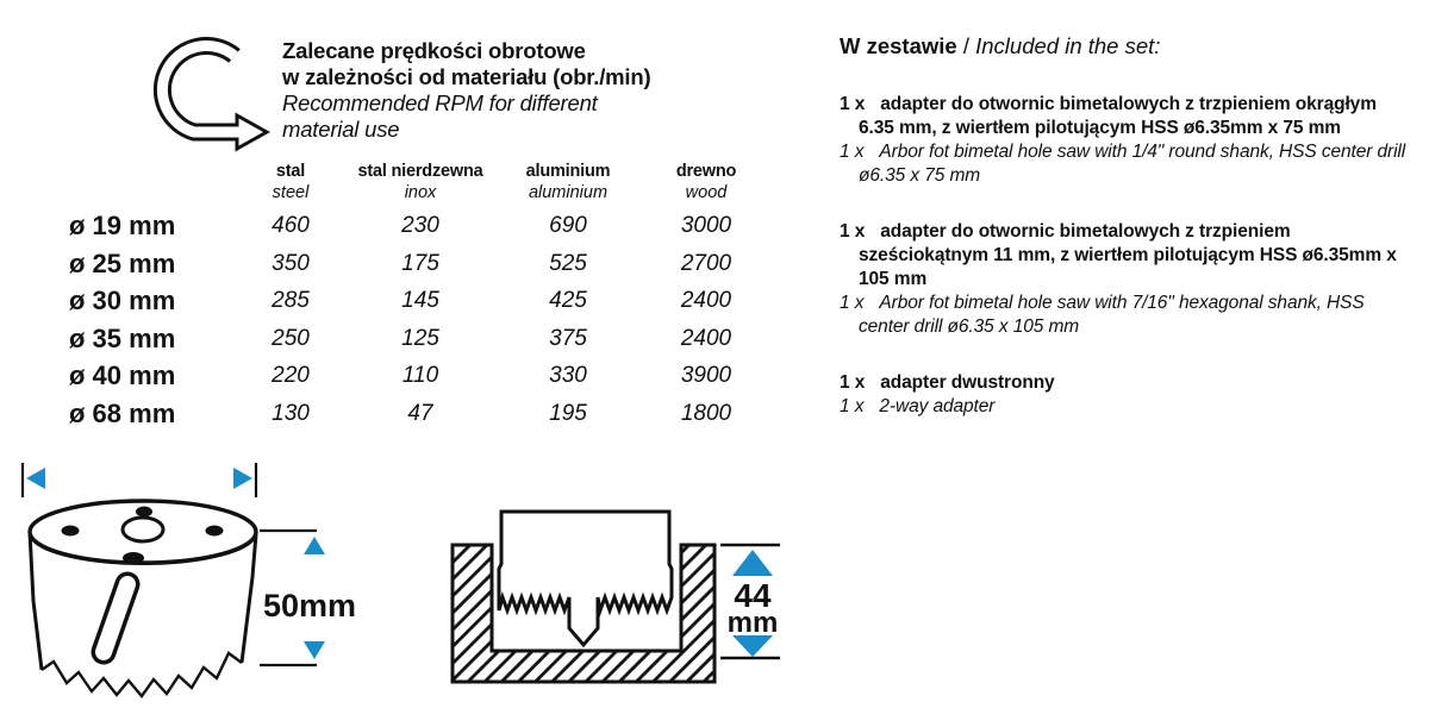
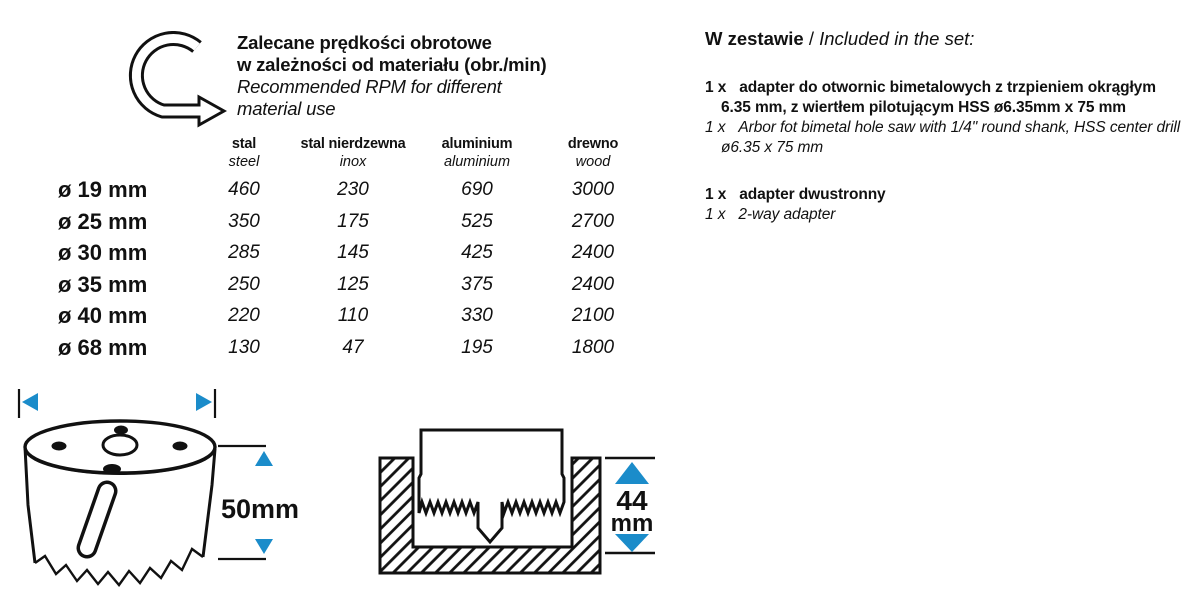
  Zalecane prędkości obrotowe
  w zależności od materiału (obr./min)
  Recommended RPM for different
  material use
  stal
  steel
  stal nierdzewna
  inox
  aluminium
  aluminium
  drewno
  wood
  ø 19 mm
  460
  230
  690
  3000
  ø 25 mm
  350
  175
  525
  2700
  ø 30 mm
  285
  145
  425
  2400
  ø 35 mm
  250
  125
  375
  2400
  ø 40 mm
  220
  110
  330
- 3900
+ 2100
  ø 68 mm
  130
  47
  195
  1800
  W zestawie / Included in the set:
  1 x adapter do otwornic bimetalowych z trzpieniem okrągłym 6.35 mm, z wiertłem pilotującym HSS ø6.35mm x 75 mm
  1 x Arbor fot bimetal hole saw with 1/4" round shank, HSS center drill ø6.35 x 75 mm
- 1 x adapter do otwornic bimetalowych z trzpieniem sześciokątnym 11 mm, z wiertłem pilotującym HSS ø6.35mm x 105 mm
- 1 x Arbor fot bimetal hole saw with 7/16" hexagonal shank, HSS center drill ø6.35 x 105 mm
  1 x adapter dwustronny
  1 x 2-way adapter
  50mm
  44
  mm
